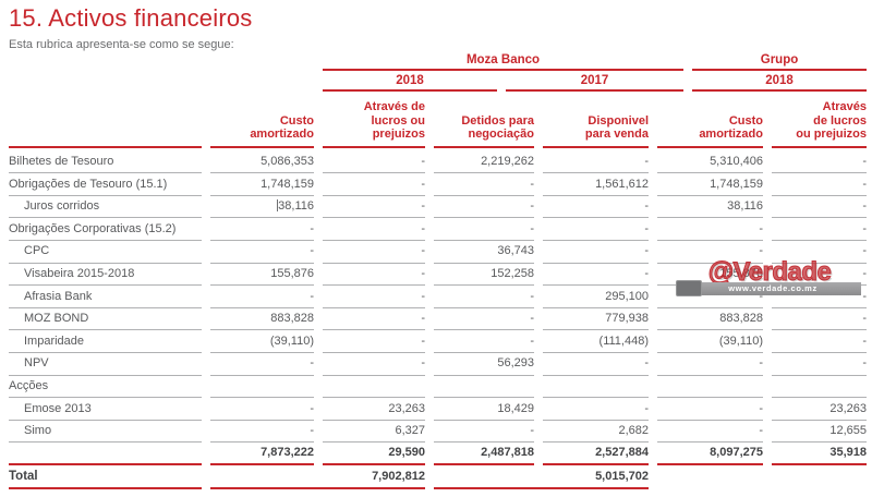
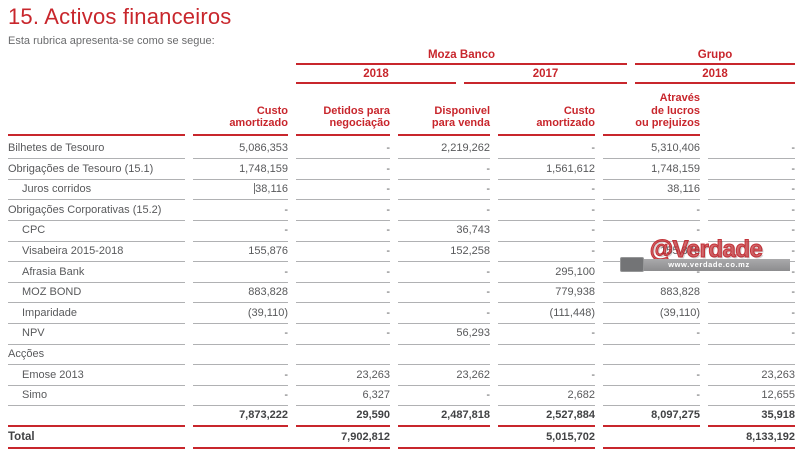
  15. Activos financeiros
  Esta rubrica apresenta-se como se segue:
  Moza Banco
  Grupo
  2018
  2017
  2018
  Custo
  amortizado
- Através de
- lucros ou
- prejuizos
  Detidos para
  negociação
  Disponivel
  para venda
  Custo
  amortizado
  Através
  de lucros
  ou prejuizos
  Bilhetes de Tesouro
  5,086,353
  -
  2,219,262
  -
  5,310,406
  -
  Obrigações de Tesouro (15.1)
  1,748,159
  -
  -
  1,561,612
  1,748,159
  -
  Juros corridos
  38,116
  -
  -
  -
  38,116
  -
  Obrigações Corporativas (15.2)
  -
  -
  -
  -
  -
  -
  CPC
  -
  -
  36,743
  -
  -
  -
  Visabeira 2015-2018
  155,876
  -
  152,258
  -
  155,876
  -
  Afrasia Bank
  -
  -
  -
  295,100
  -
  -
  MOZ BOND
  883,828
  -
  -
  779,938
  883,828
  -
  Imparidade
  (39,110)
  -
  -
  (111,448)
  (39,110)
  -
  NPV
  -
  -
  56,293
  -
  -
  -
  Acções
  Emose 2013
  -
  23,263
- 18,429
+ 23,262
  -
  -
  23,263
  Simo
  -
  6,327
  -
  2,682
  -
  12,655
  7,873,222
  29,590
  2,487,818
  2,527,884
  8,097,275
  35,918
  Total
  7,902,812
  5,015,702
+ 8,133,192
  @Verdade
  www.verdade.co.mz
